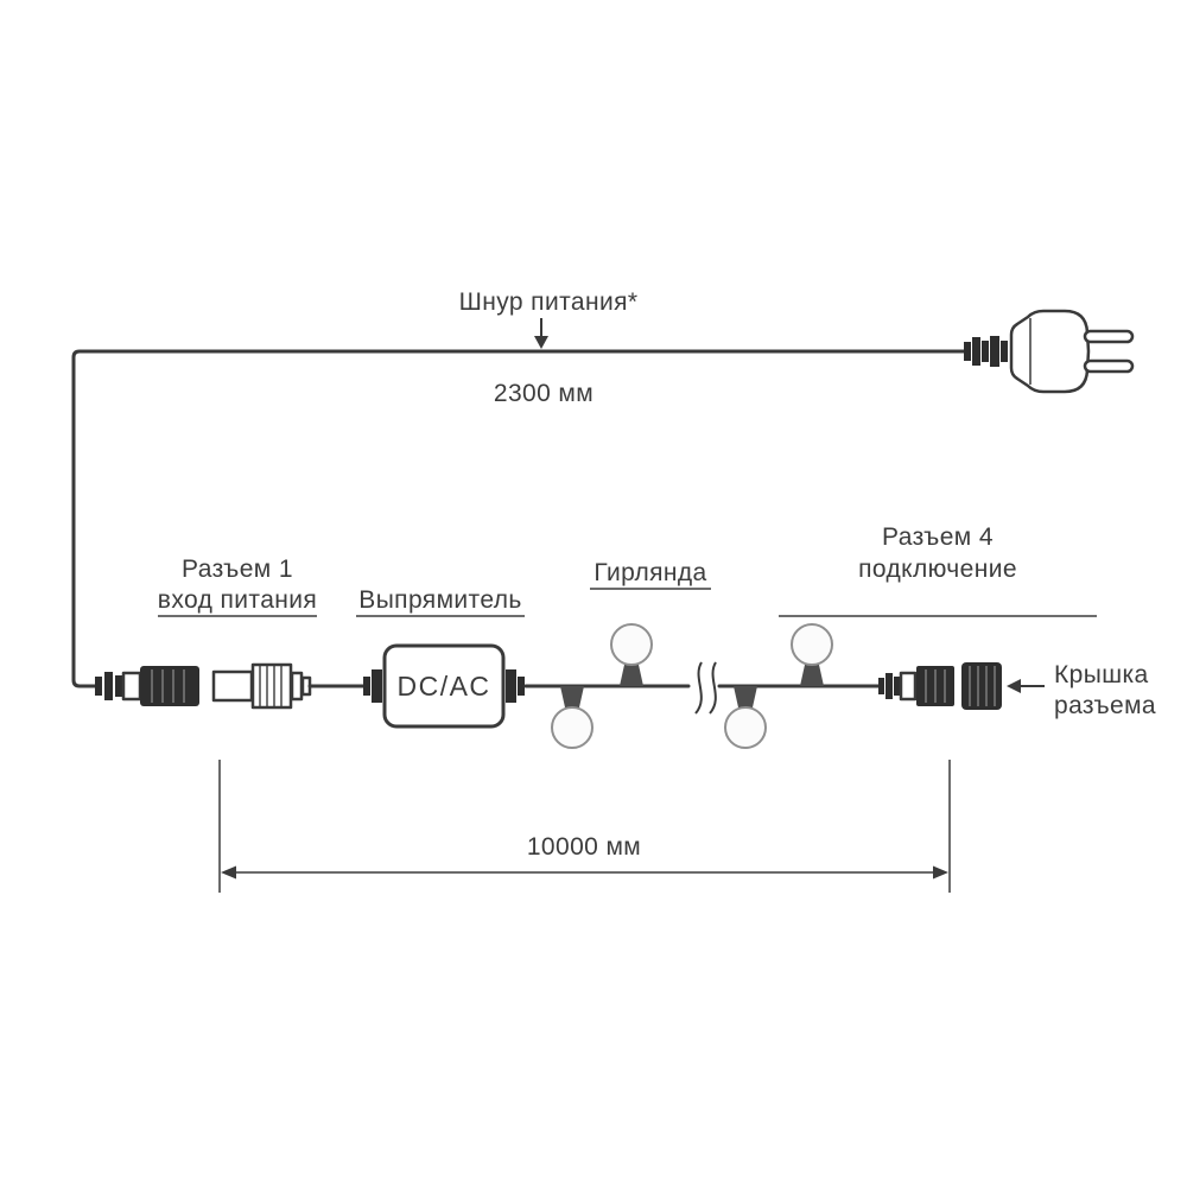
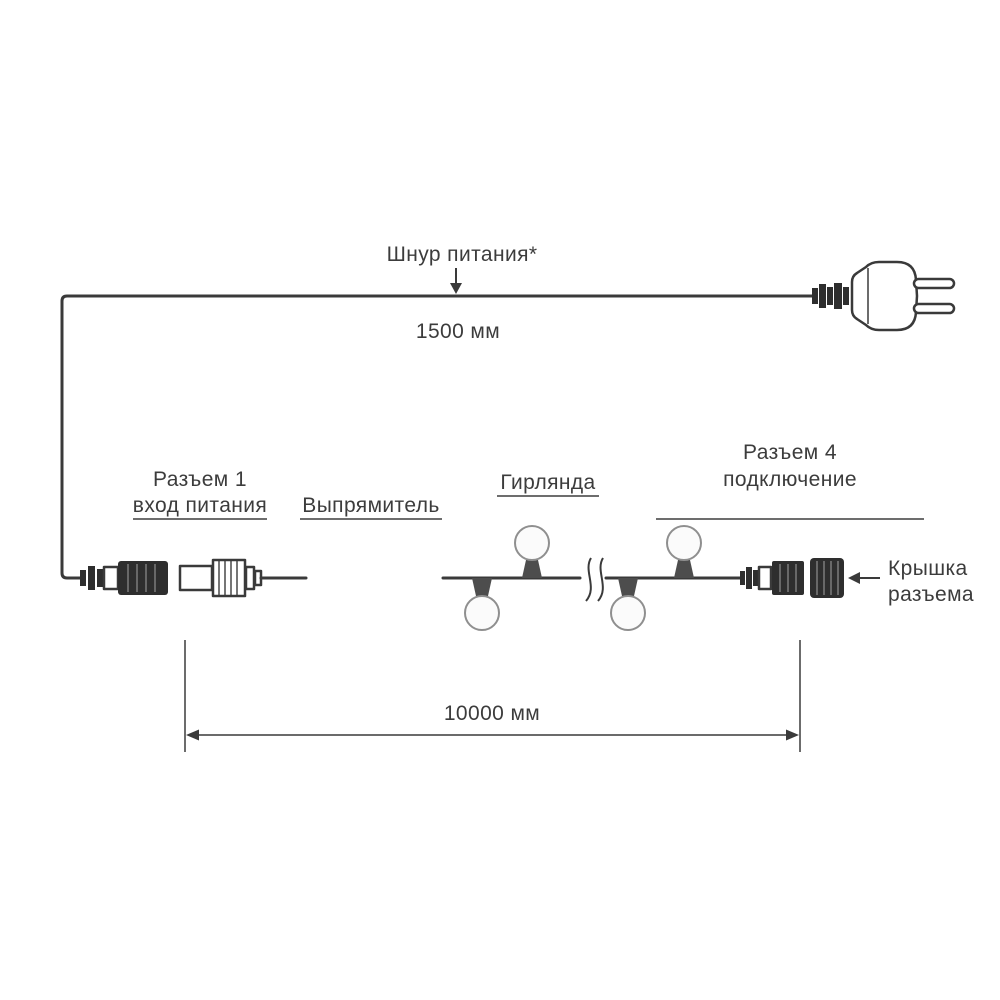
  Шнур питания*
- 2300 мм
+ 1500 мм
  Разъем 1
  вход питания
  Выпрямитель
  Гирлянда
  Разъем 4
  подключение
- DC/AC
  Крышка
  разъема
  10000 мм
